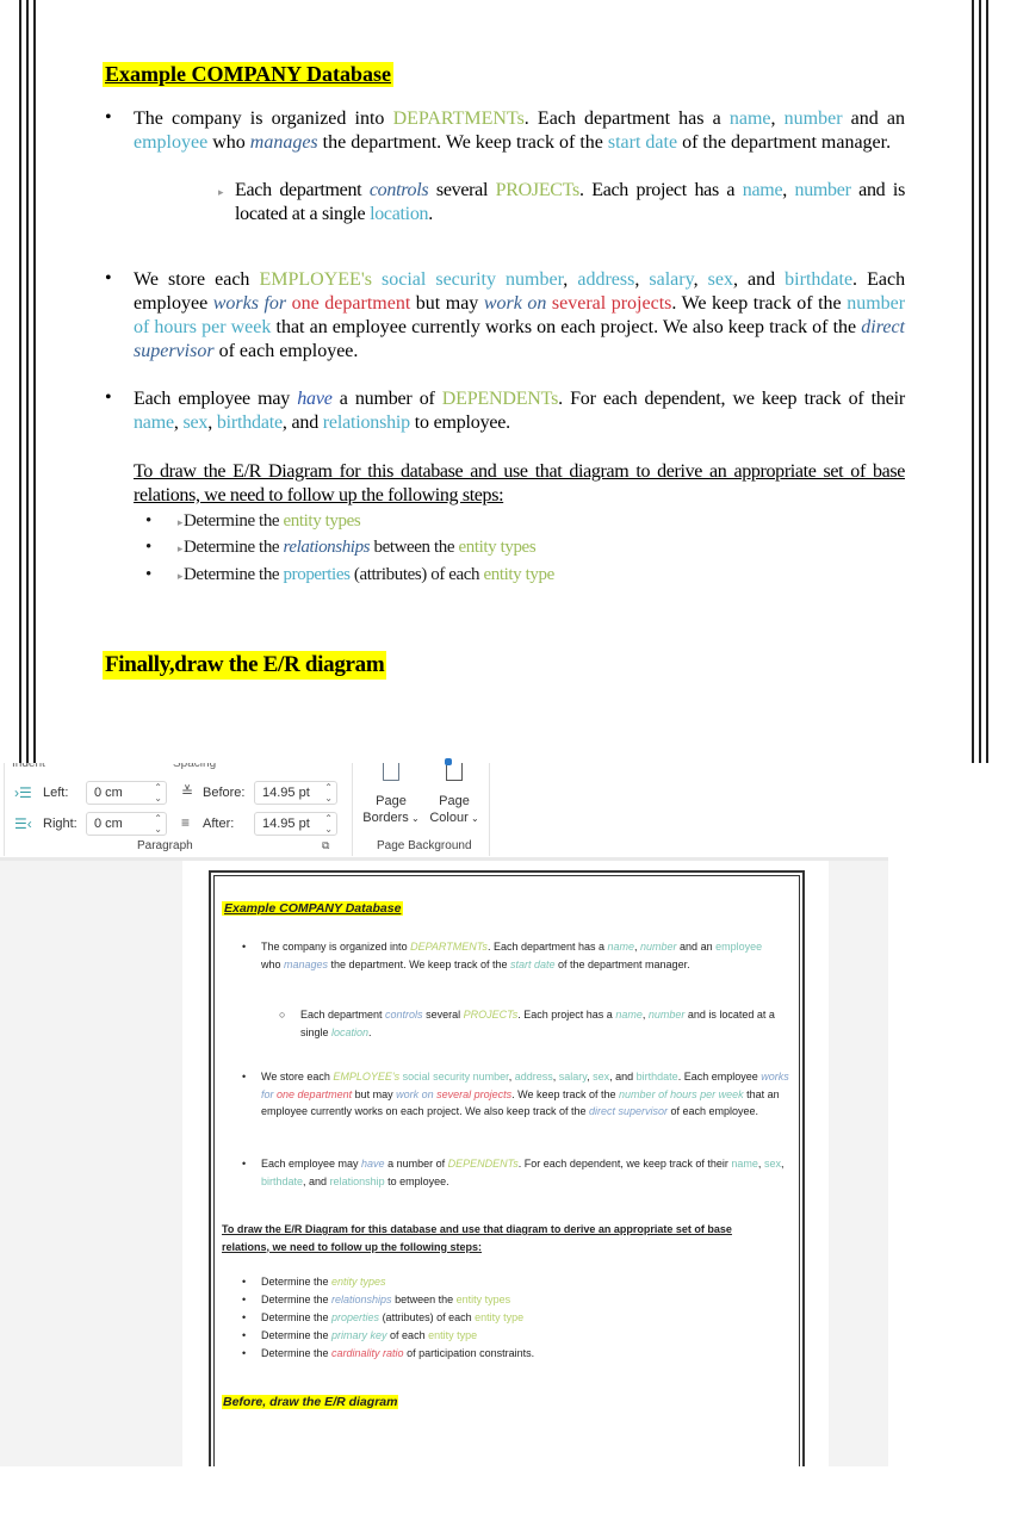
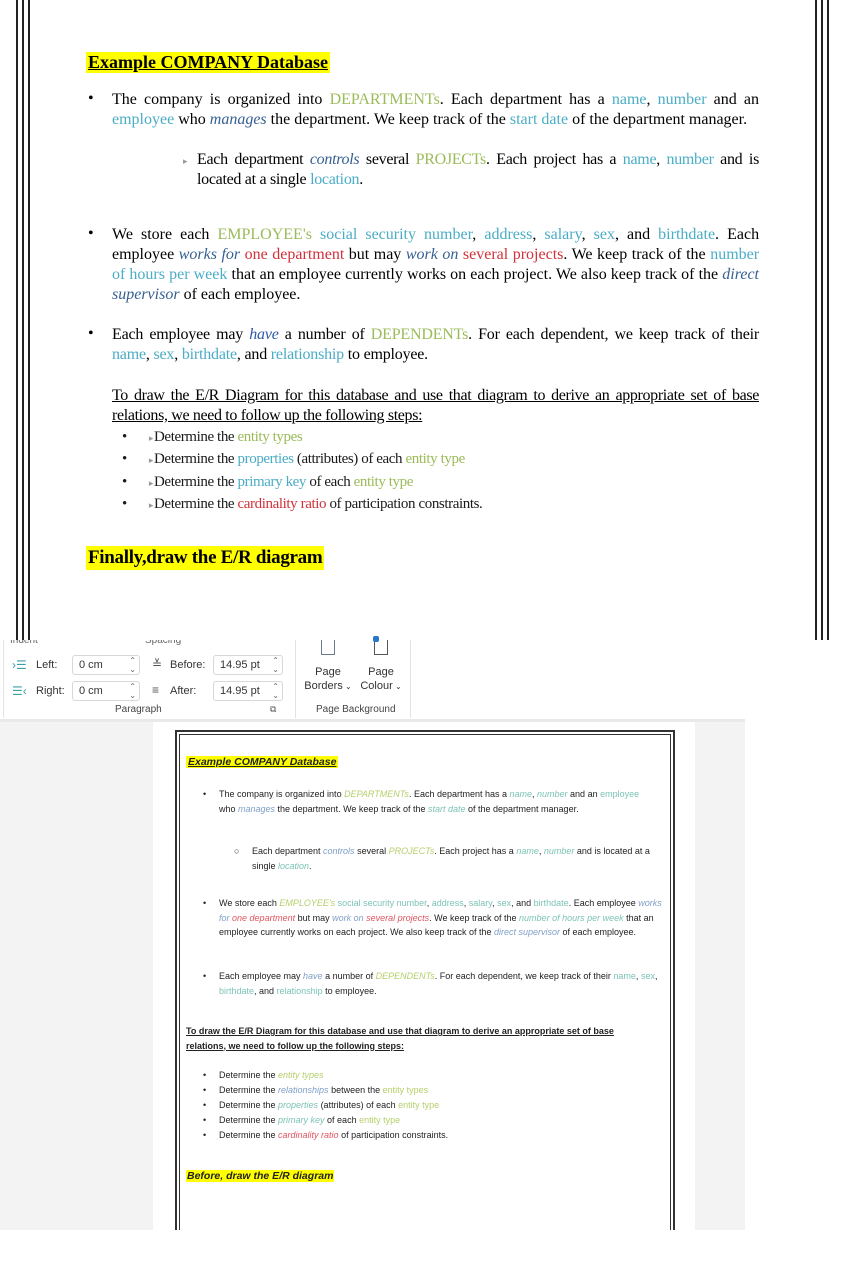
  Example COMPANY Database
  •
  The company is organized into DEPARTMENTs. Each department has a name, number and an employee who manages the department. We keep track of the start date of the department manager.
  ▸
  Each department controls several PROJECTs. Each project has a name, number and is located at a single location.
  •
  We store each EMPLOYEE's social security number, address, salary, sex, and birthdate. Each employee works for one department but may work on several projects. We keep track of the number of hours per week that an employee currently works on each project. We also keep track of the direct supervisor of each employee.
  •
  Each employee may have a number of DEPENDENTs. For each dependent, we keep track of their name, sex, birthdate, and relationship to employee.
  To draw the E/R Diagram for this database and use that diagram to derive an appropriate set of base relations, we need to follow up the following steps:
  • ▸Determine the entity types
- • ▸Determine the relationships between the entity types
  • ▸Determine the properties (attributes) of each entity type
+ • ▸Determine the primary key of each entity type
+ • ▸Determine the cardinality ratio of participation constraints.
  Finally,draw the E/R diagram
  Indent
  Spacing
  ›☰
  Left:
  0 cm
  ⌃
  ⌄
  ☰‹
  Right:
  0 cm
  ⌃
  ⌄
  ≚
  Before:
  14.95 pt
  ⌃
  ⌄
  ≡
  After:
  14.95 pt
  ⌃
  ⌄
  Paragraph
  ⧉
  Page
  Borders ⌄
  Page
  Colour ⌄
  Page Background
  Example COMPANY Database
  •
  The company is organized into DEPARTMENTs. Each department has a name, number and an employee who manages the department. We keep track of the start date of the department manager.
  ○
  Each department controls several PROJECTs. Each project has a name, number and is located at a single location.
  •
  We store each EMPLOYEE's social security number, address, salary, sex, and birthdate. Each employee works for one department but may work on several projects. We keep track of the number of hours per week that an employee currently works on each project. We also keep track of the direct supervisor of each employee.
  •
  Each employee may have a number of DEPENDENTs. For each dependent, we keep track of their name, sex, birthdate, and relationship to employee.
  To draw the E/R Diagram for this database and use that diagram to derive an appropriate set of base relations, we need to follow up the following steps:
  • Determine the entity types
  • Determine the relationships between the entity types
  • Determine the properties (attributes) of each entity type
  • Determine the primary key of each entity type
  • Determine the cardinality ratio of participation constraints.
  Before, draw the E/R diagram
